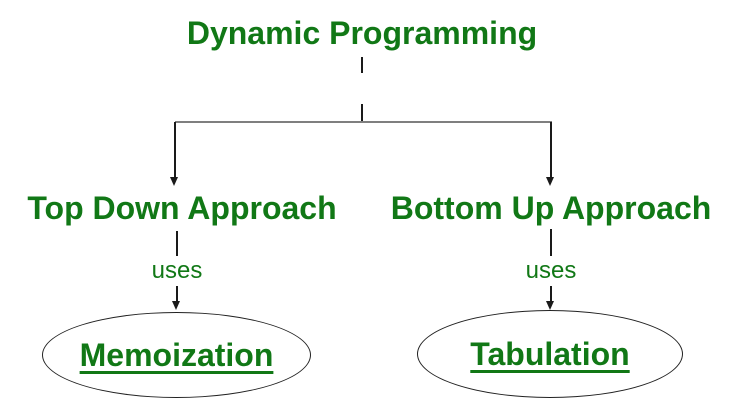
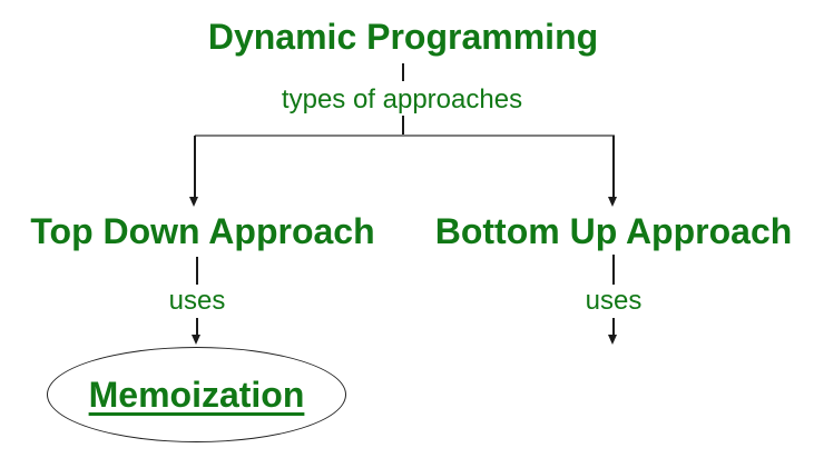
  Dynamic Programming
+ types of approaches
  Top Down Approach
  Bottom Up Approach
  uses
  uses
  Memoization
- Tabulation
